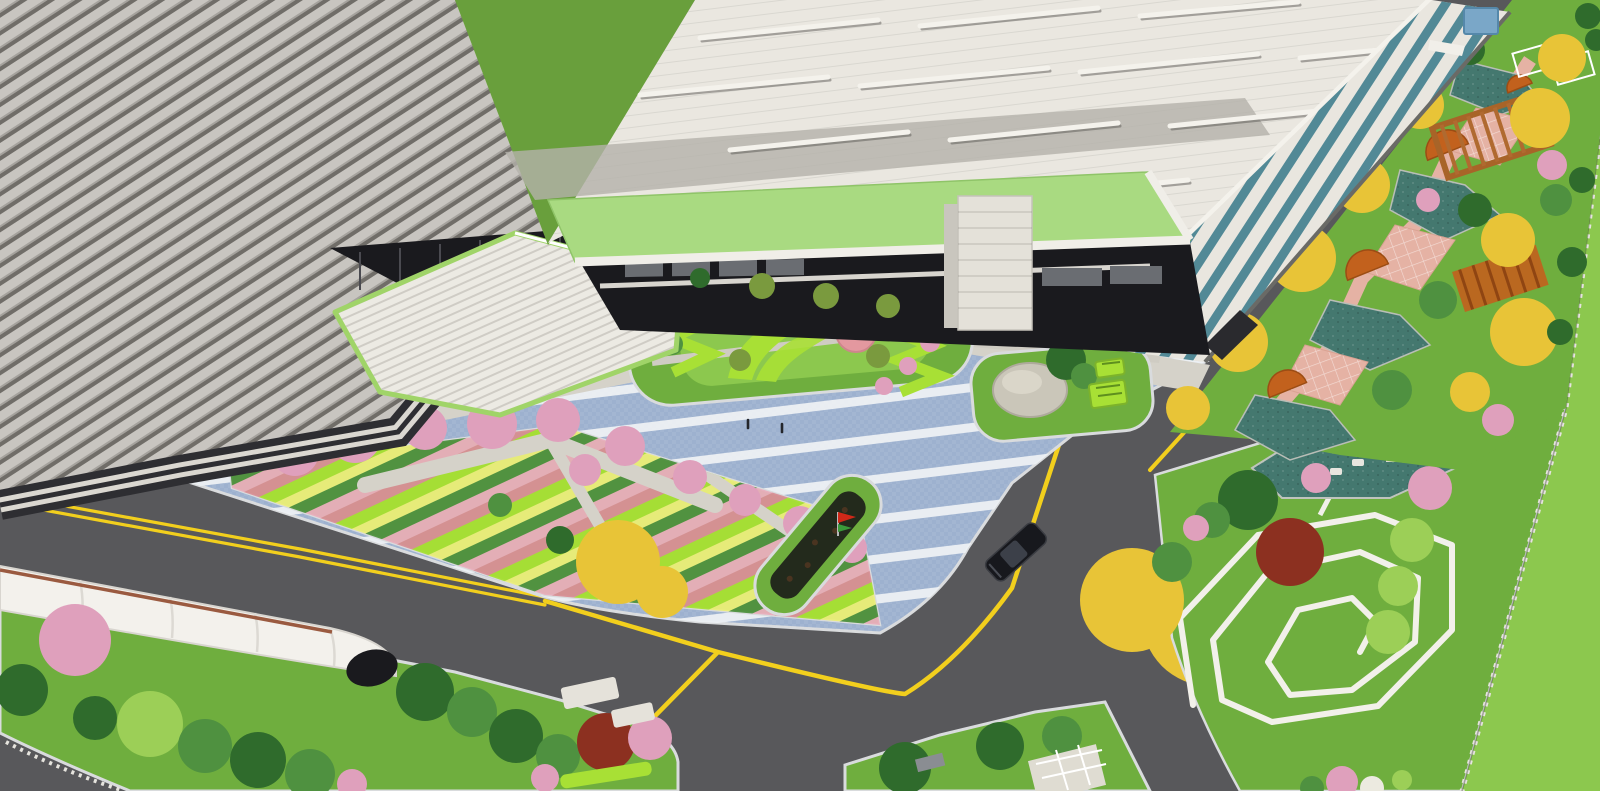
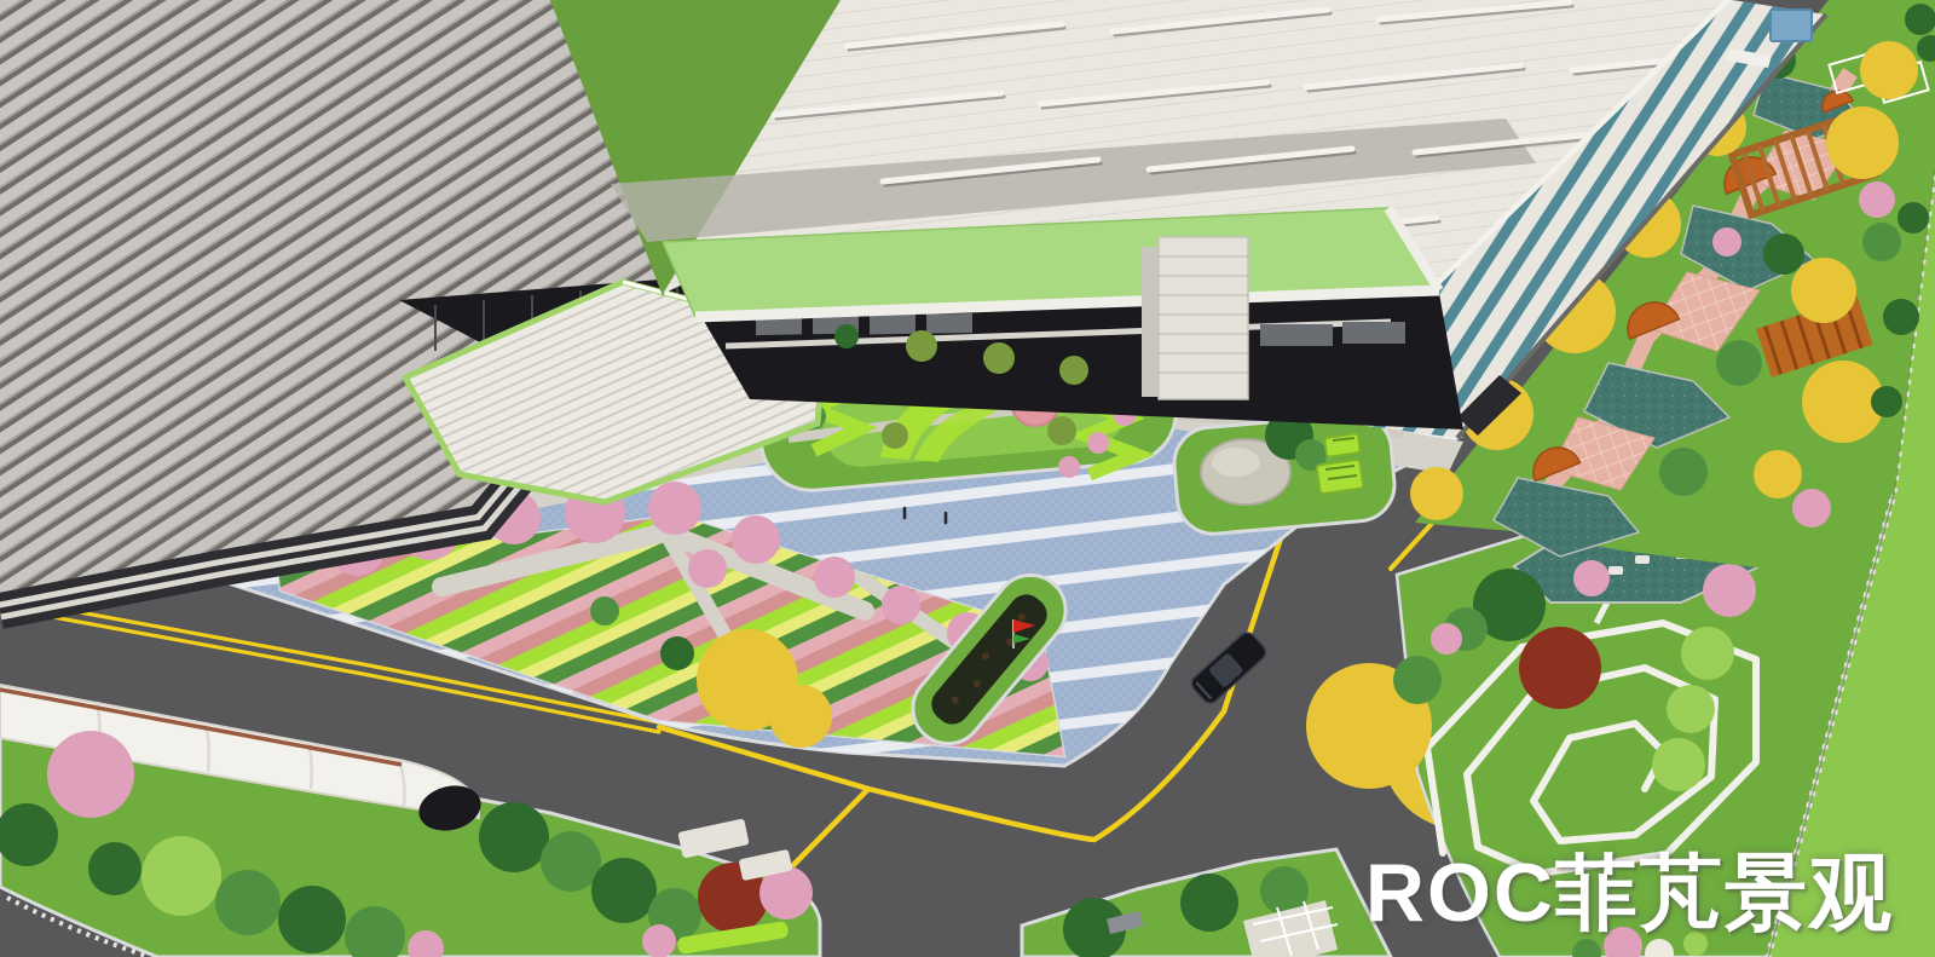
+ ROC菲芃景观
